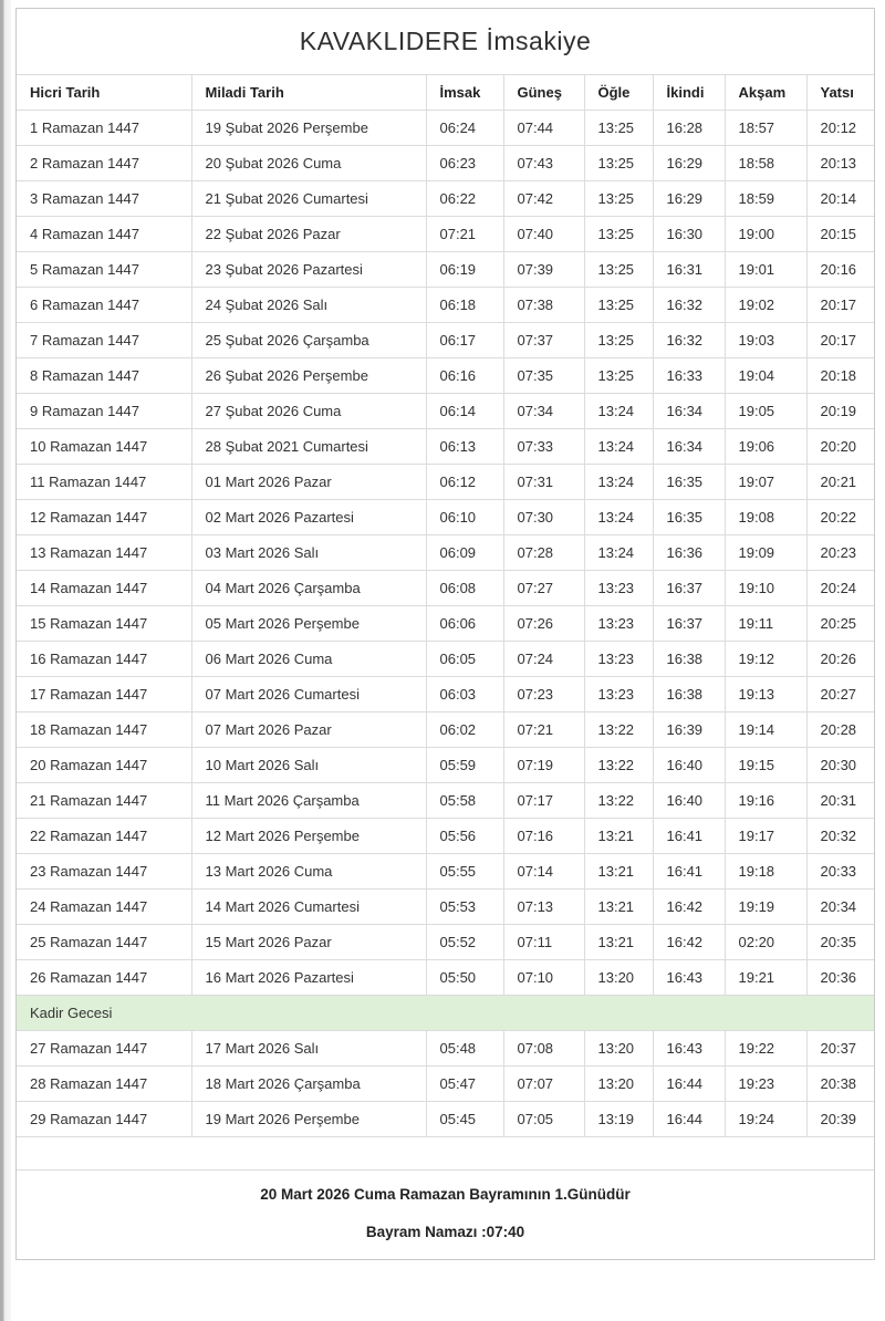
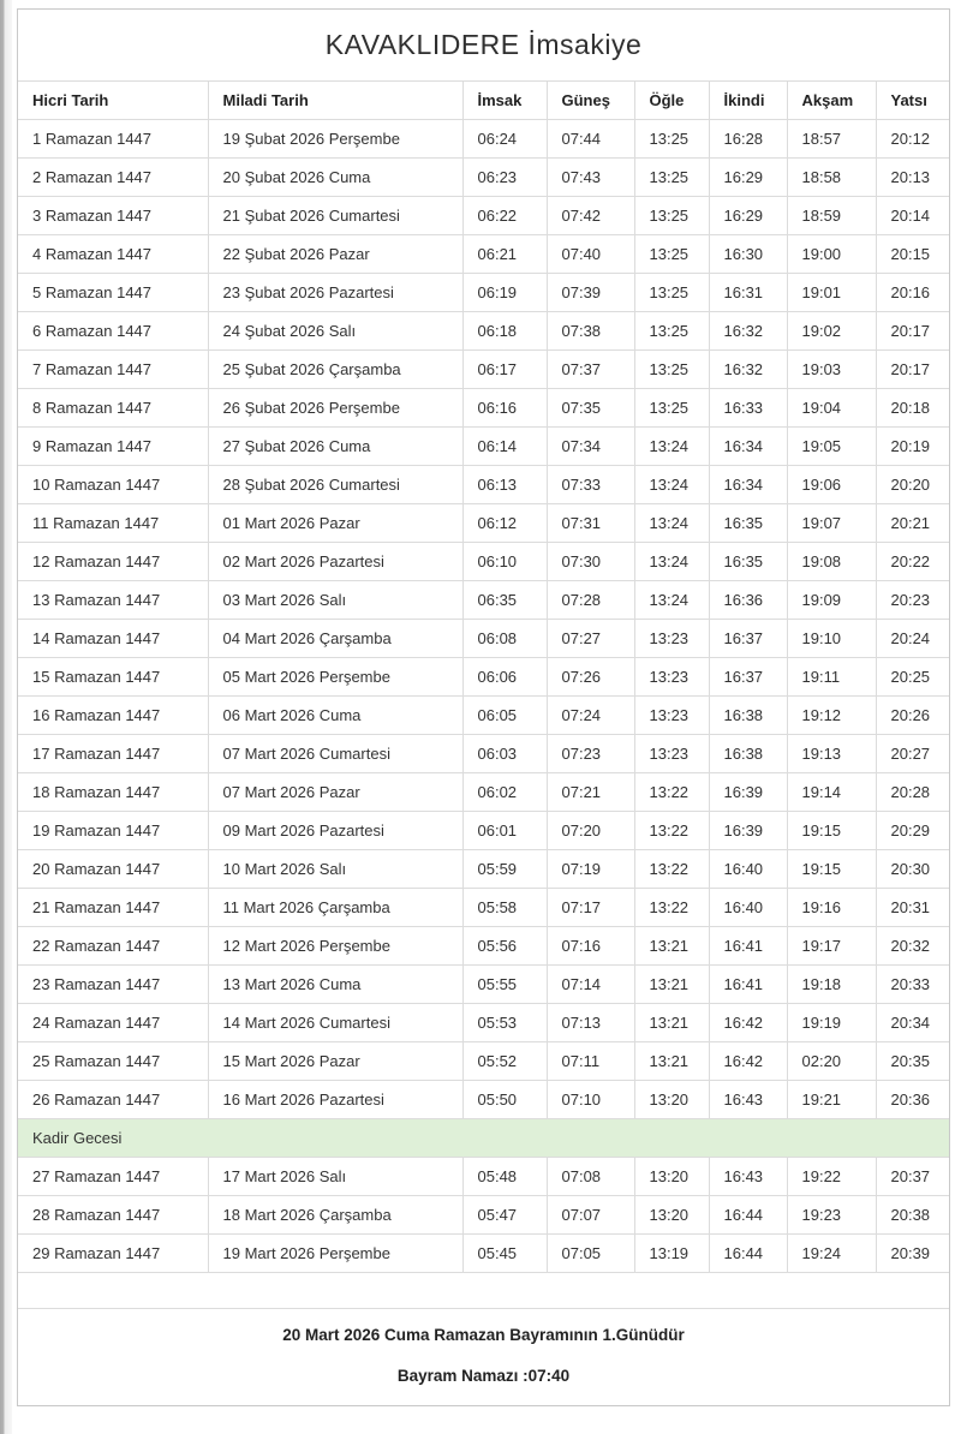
  KAVAKLIDERE İmsakiye
  Hicri Tarih	Miladi Tarih	İmsak	Güneş	Öğle	İkindi	Akşam	Yatsı
  1 Ramazan 1447	19 Şubat 2026 Perşembe	06:24	07:44	13:25	16:28	18:57	20:12
  2 Ramazan 1447	20 Şubat 2026 Cuma	06:23	07:43	13:25	16:29	18:58	20:13
  3 Ramazan 1447	21 Şubat 2026 Cumartesi	06:22	07:42	13:25	16:29	18:59	20:14
- 4 Ramazan 1447	22 Şubat 2026 Pazar	07:21	07:40	13:25	16:30	19:00	20:15
+ 4 Ramazan 1447	22 Şubat 2026 Pazar	06:21	07:40	13:25	16:30	19:00	20:15
  5 Ramazan 1447	23 Şubat 2026 Pazartesi	06:19	07:39	13:25	16:31	19:01	20:16
  6 Ramazan 1447	24 Şubat 2026 Salı	06:18	07:38	13:25	16:32	19:02	20:17
  7 Ramazan 1447	25 Şubat 2026 Çarşamba	06:17	07:37	13:25	16:32	19:03	20:17
  8 Ramazan 1447	26 Şubat 2026 Perşembe	06:16	07:35	13:25	16:33	19:04	20:18
  9 Ramazan 1447	27 Şubat 2026 Cuma	06:14	07:34	13:24	16:34	19:05	20:19
- 10 Ramazan 1447	28 Şubat 2021 Cumartesi	06:13	07:33	13:24	16:34	19:06	20:20
+ 10 Ramazan 1447	28 Şubat 2026 Cumartesi	06:13	07:33	13:24	16:34	19:06	20:20
  11 Ramazan 1447	01 Mart 2026 Pazar	06:12	07:31	13:24	16:35	19:07	20:21
  12 Ramazan 1447	02 Mart 2026 Pazartesi	06:10	07:30	13:24	16:35	19:08	20:22
- 13 Ramazan 1447	03 Mart 2026 Salı	06:09	07:28	13:24	16:36	19:09	20:23
+ 13 Ramazan 1447	03 Mart 2026 Salı	06:35	07:28	13:24	16:36	19:09	20:23
  14 Ramazan 1447	04 Mart 2026 Çarşamba	06:08	07:27	13:23	16:37	19:10	20:24
  15 Ramazan 1447	05 Mart 2026 Perşembe	06:06	07:26	13:23	16:37	19:11	20:25
  16 Ramazan 1447	06 Mart 2026 Cuma	06:05	07:24	13:23	16:38	19:12	20:26
  17 Ramazan 1447	07 Mart 2026 Cumartesi	06:03	07:23	13:23	16:38	19:13	20:27
  18 Ramazan 1447	07 Mart 2026 Pazar	06:02	07:21	13:22	16:39	19:14	20:28
+ 19 Ramazan 1447	09 Mart 2026 Pazartesi	06:01	07:20	13:22	16:39	19:15	20:29
  20 Ramazan 1447	10 Mart 2026 Salı	05:59	07:19	13:22	16:40	19:15	20:30
  21 Ramazan 1447	11 Mart 2026 Çarşamba	05:58	07:17	13:22	16:40	19:16	20:31
  22 Ramazan 1447	12 Mart 2026 Perşembe	05:56	07:16	13:21	16:41	19:17	20:32
  23 Ramazan 1447	13 Mart 2026 Cuma	05:55	07:14	13:21	16:41	19:18	20:33
  24 Ramazan 1447	14 Mart 2026 Cumartesi	05:53	07:13	13:21	16:42	19:19	20:34
  25 Ramazan 1447	15 Mart 2026 Pazar	05:52	07:11	13:21	16:42	02:20	20:35
  26 Ramazan 1447	16 Mart 2026 Pazartesi	05:50	07:10	13:20	16:43	19:21	20:36
  Kadir Gecesi
  27 Ramazan 1447	17 Mart 2026 Salı	05:48	07:08	13:20	16:43	19:22	20:37
  28 Ramazan 1447	18 Mart 2026 Çarşamba	05:47	07:07	13:20	16:44	19:23	20:38
  29 Ramazan 1447	19 Mart 2026 Perşembe	05:45	07:05	13:19	16:44	19:24	20:39
  20 Mart 2026 Cuma Ramazan Bayramının 1.Günüdür
  Bayram Namazı :07:40
